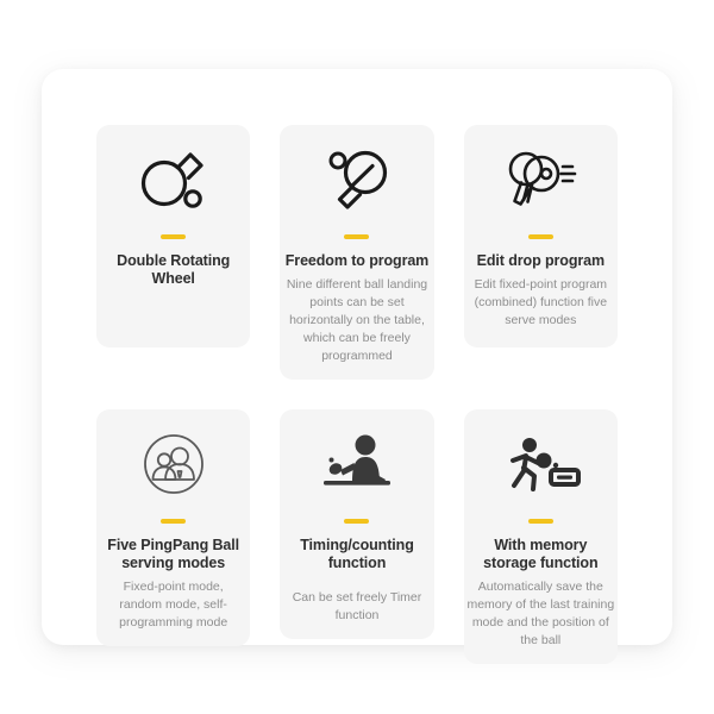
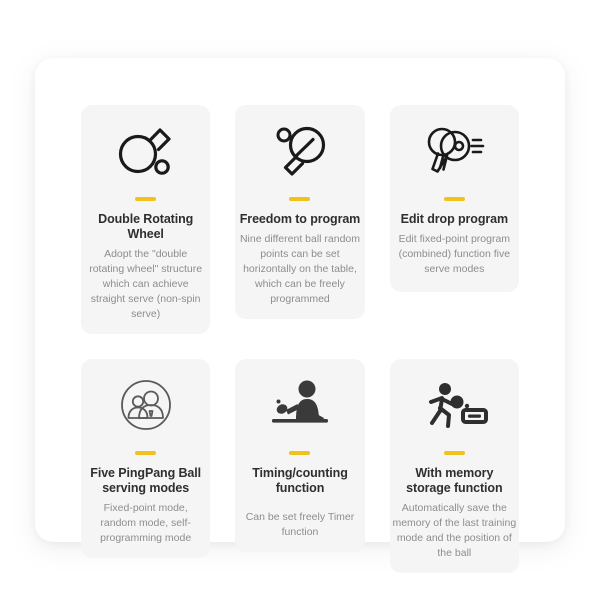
  Double Rotating Wheel
+ Adopt the "double rotating wheel" structure which can achieve straight serve (non-spin serve)
  Freedom to program
- Nine different ball landing points can be set horizontally on the table, which can be freely programmed
+ Nine different ball random points can be set horizontally on the table, which can be freely programmed
  Edit drop program
  Edit fixed-point program (combined) function five serve modes
  Five PingPang Ball serving modes
  Fixed-point mode, random mode, self-programming mode
  Timing/counting function
  Can be set freely Timer function
  With memory storage function
  Automatically save the memory of the last training mode and the position of the ball
